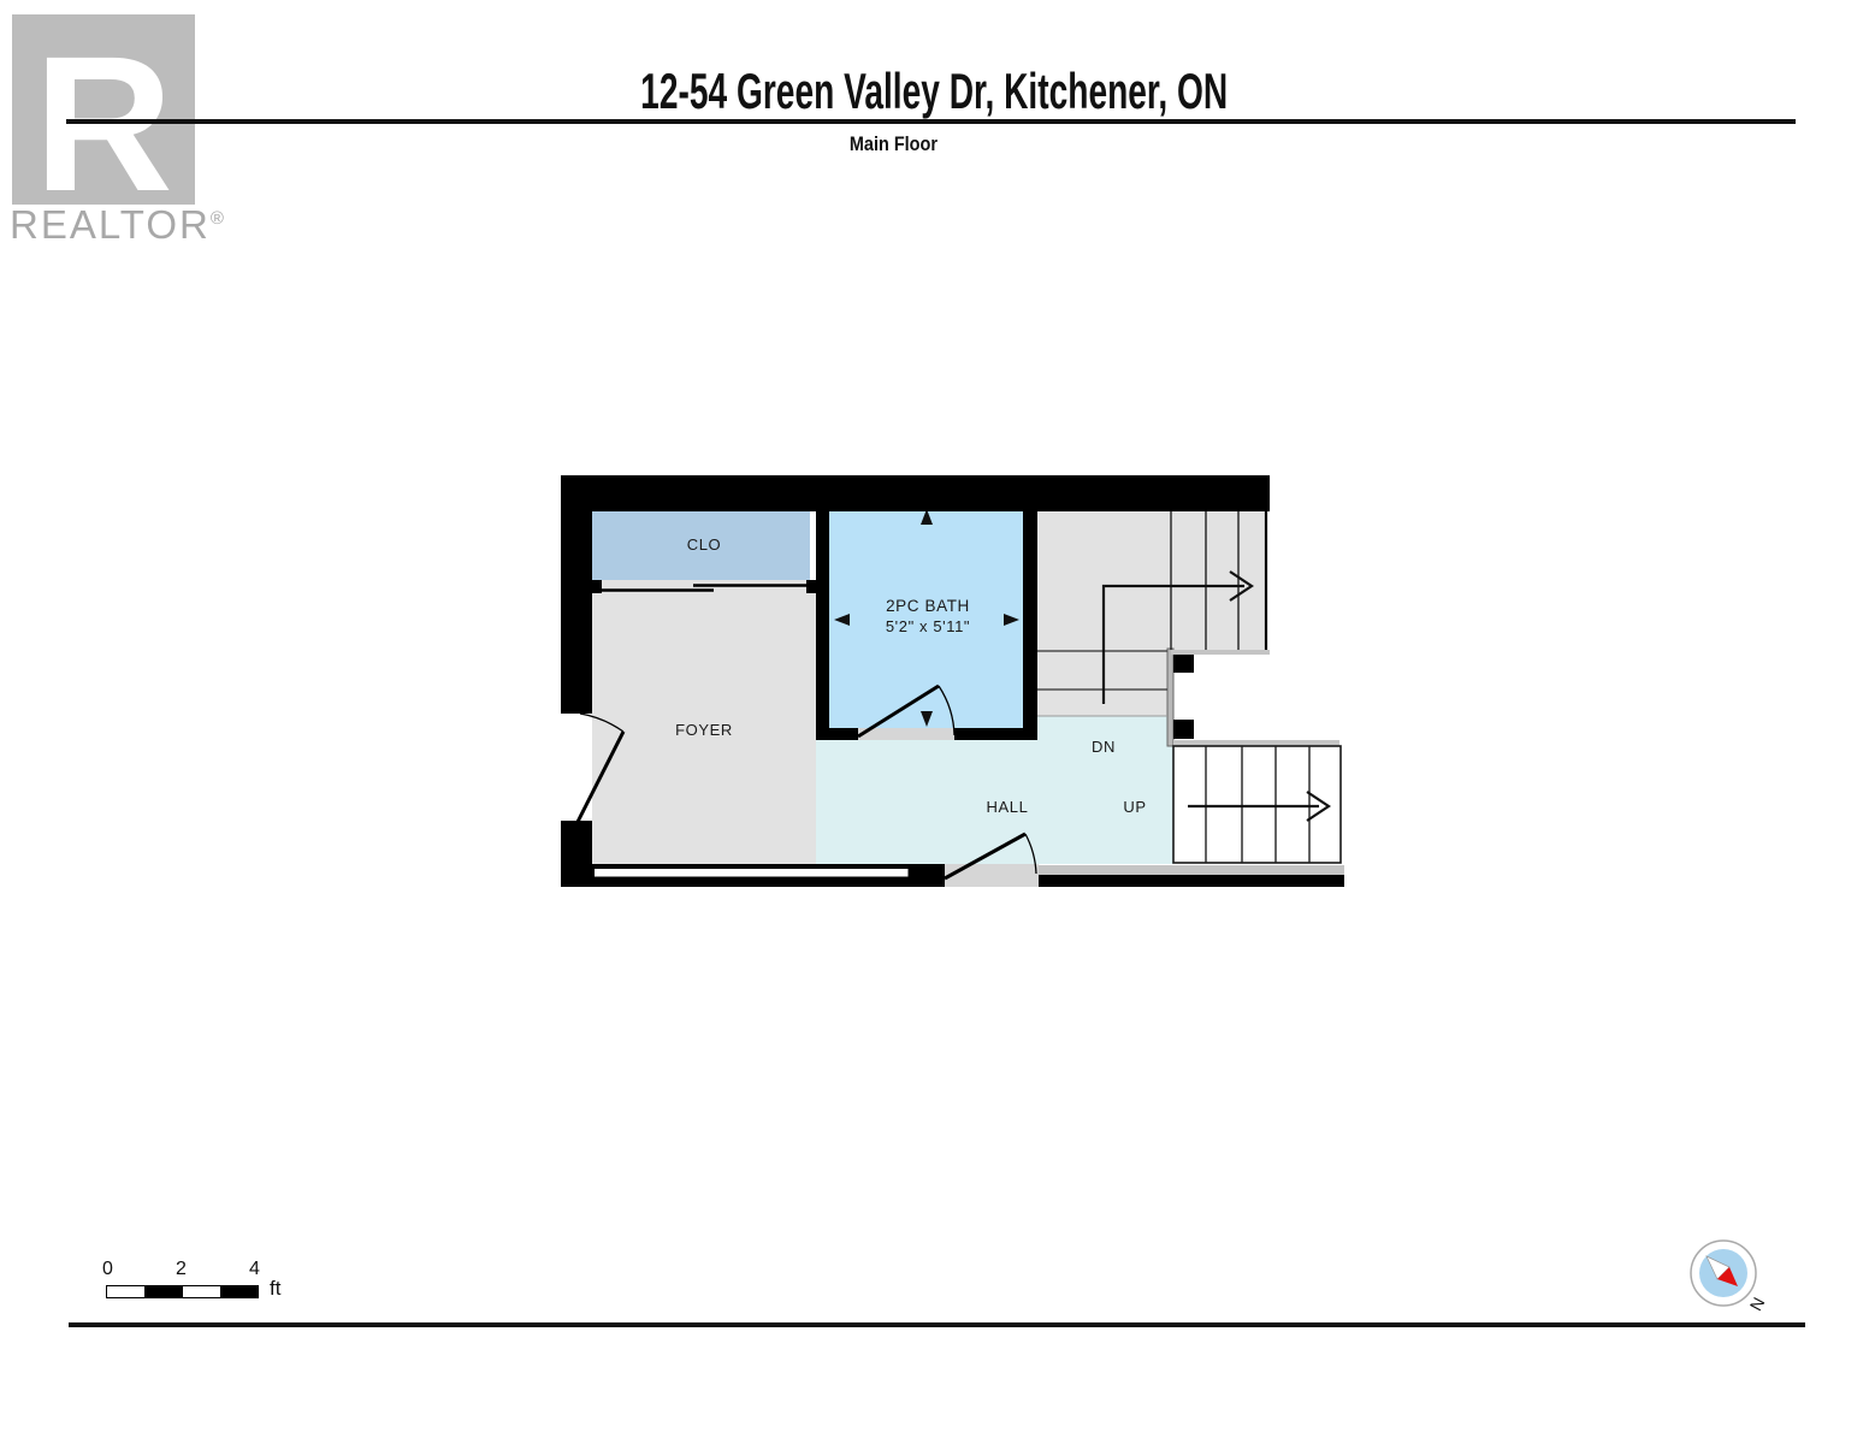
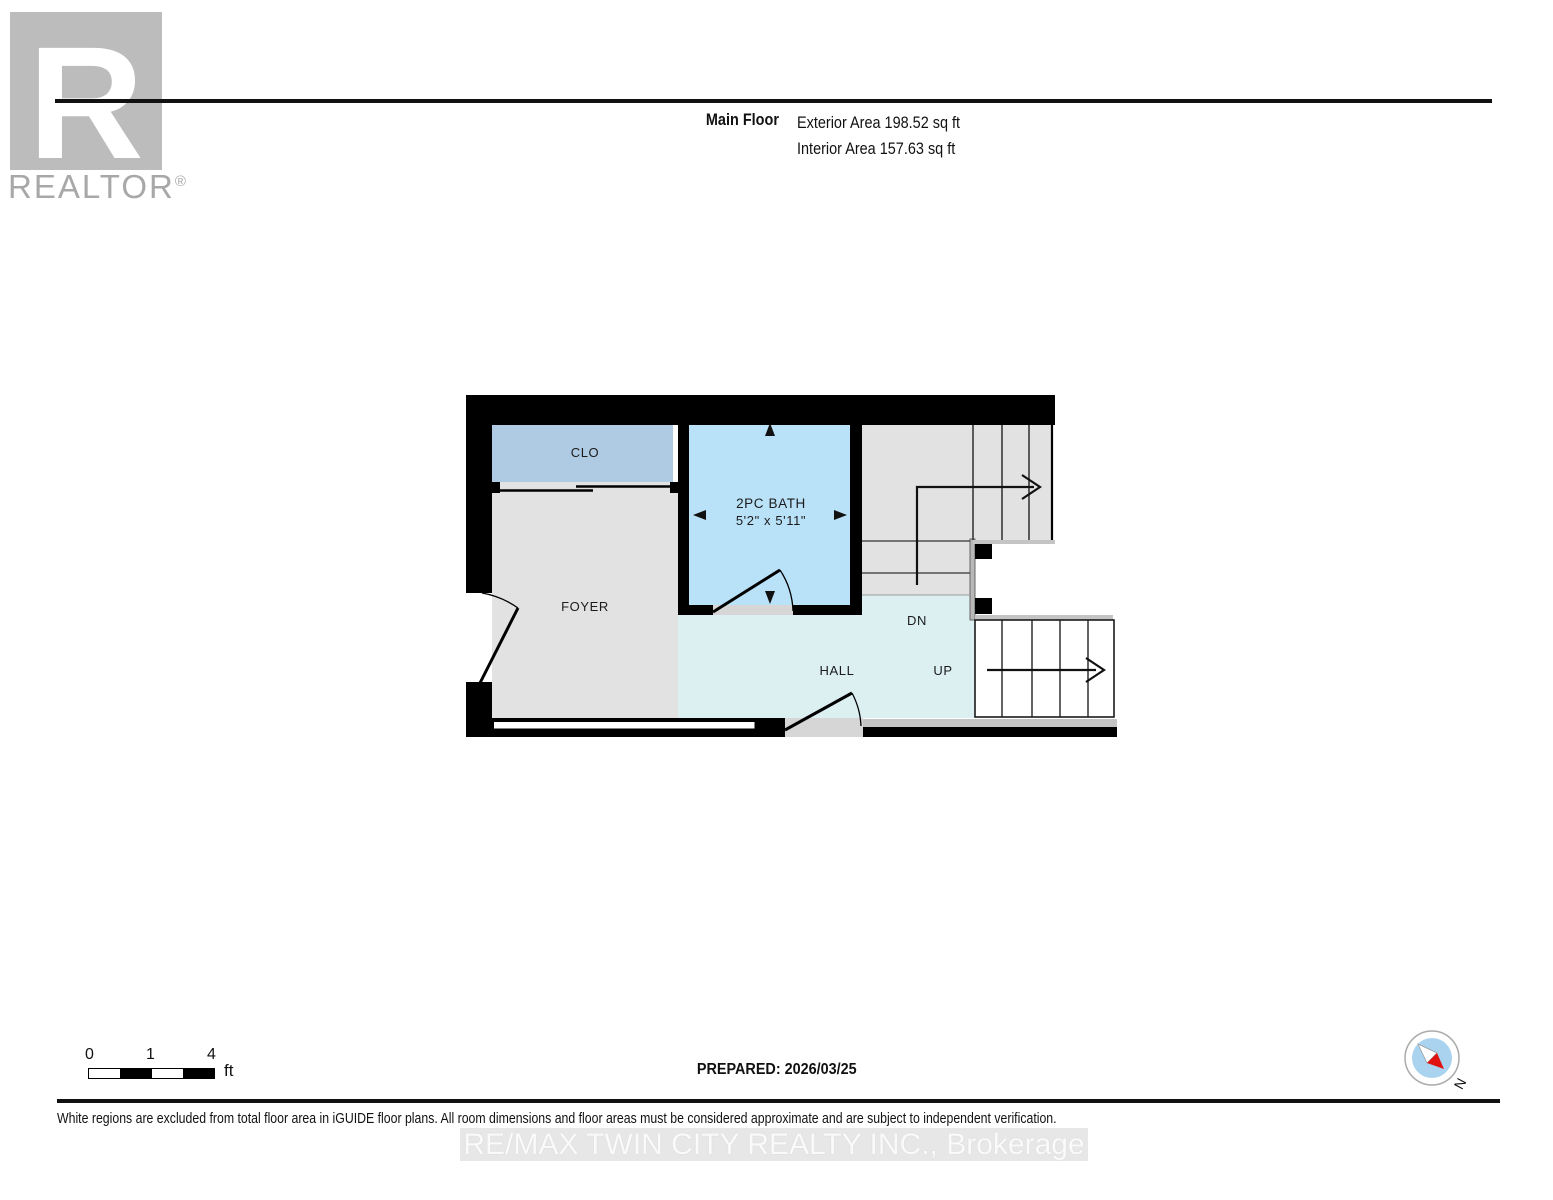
  REALTOR®
- 12-54 Green Valley Dr, Kitchener, ON
  Main Floor
+ Exterior Area 198.52 sq ft
+ Interior Area 157.63 sq ft
  CLO
  2PC BATH
  5'2" x 5'11"
  FOYER
  HALL
  DN
  UP
  0
- 2
+ 1
  4
  ft
+ PREPARED: 2026/03/25
+ White regions are excluded from total floor area in iGUIDE floor plans. All room dimensions and floor areas must be considered approximate and are subject to independent verification.
+ RE/MAX TWIN CITY REALTY INC., Brokerage
